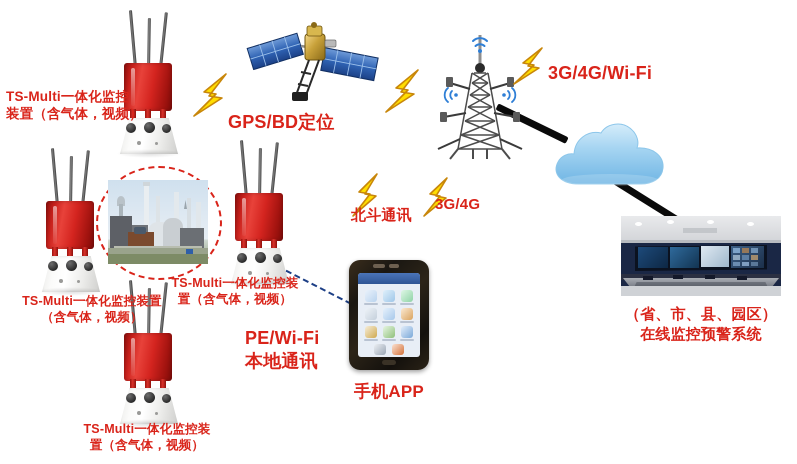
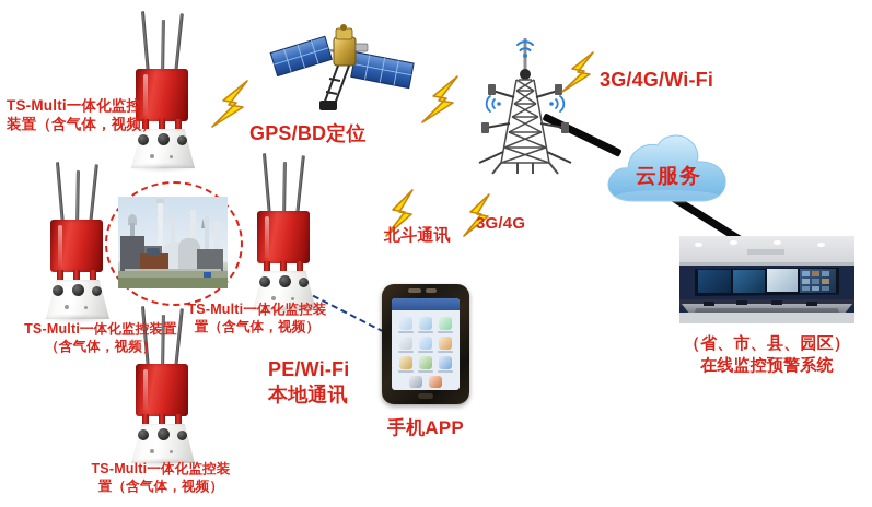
+ 云服务
  TS-Multi一体化监控
  装置（含气体，视频）
  TS-Multi一体化监控装置
  （含气体，视频）
  TS-Multi一体化监控装
  置（含气体，视频）
  TS-Multi一体化监控装
  置（含气体，视频）
  GPS/BD定位
  北斗通讯
  3G/4G
  3G/4G/Wi-Fi
  PE/Wi-Fi
  本地通讯
  手机APP
  （省、市、县、园区）
  在线监控预警系统
